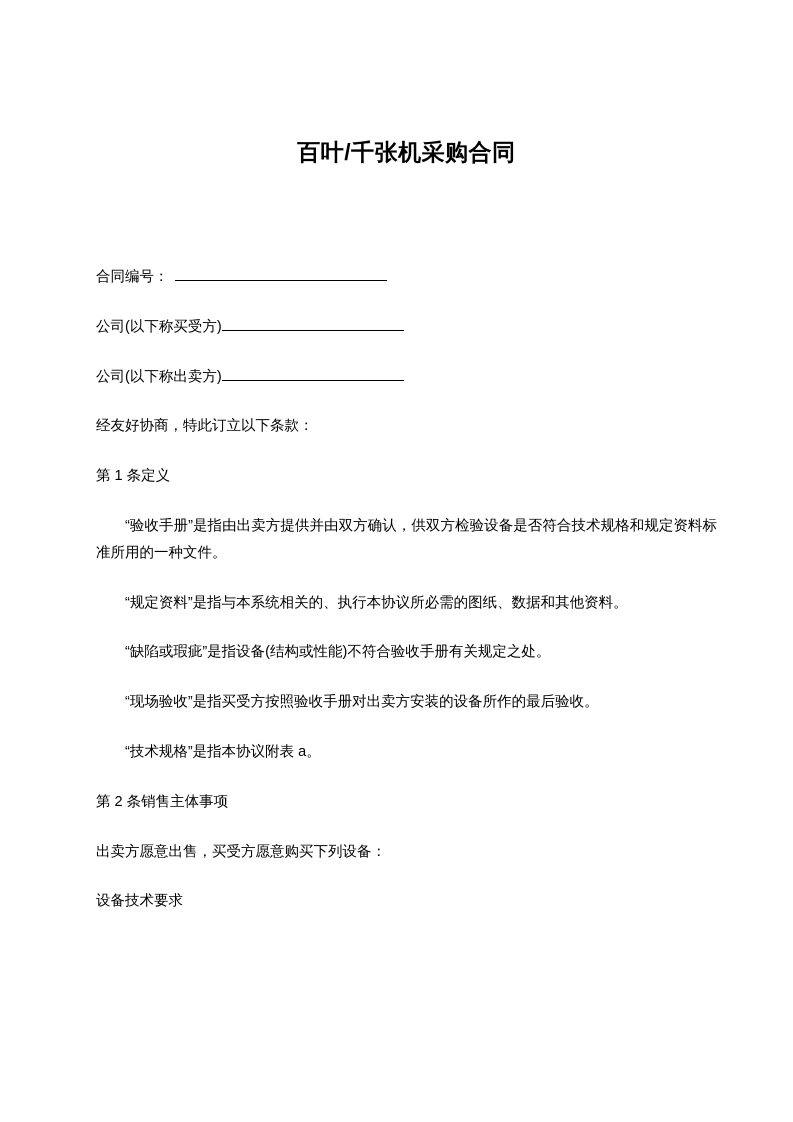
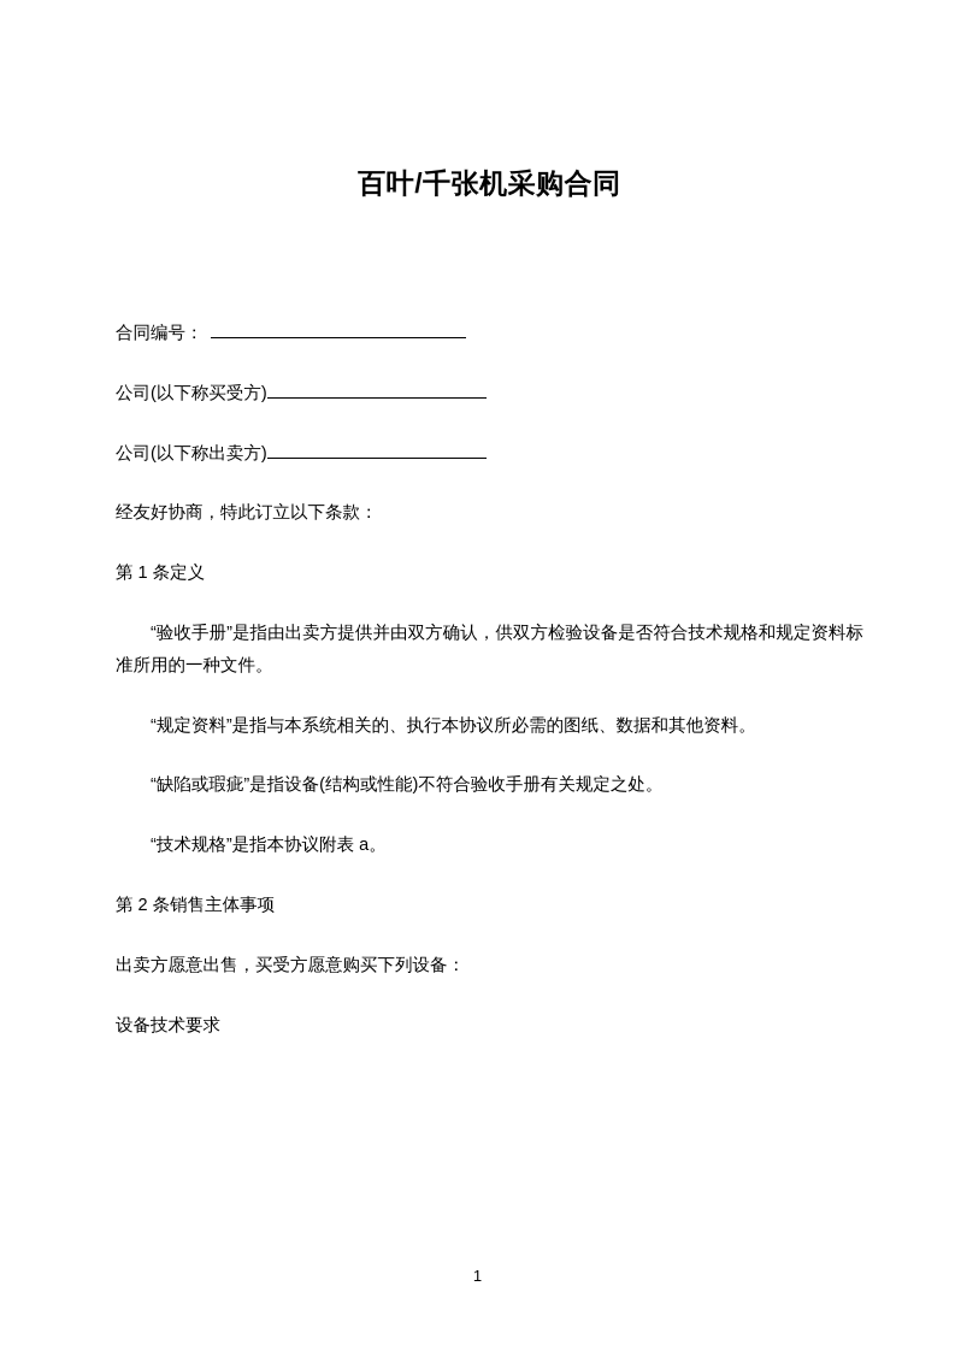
  百叶/千张机采购合同
  合同编号：
  公司(以下称买受方)
  公司(以下称出卖方)
  经友好协商，特此订立以下条款：
  第 1 条定义
  “验收手册”是指由出卖方提供并由双方确认，供双方检验设备是否符合技术规格和规定资料标准所用的一种文件。
  “规定资料”是指与本系统相关的、执行本协议所必需的图纸、数据和其他资料。
  “缺陷或瑕疵”是指设备(结构或性能)不符合验收手册有关规定之处。
- “现场验收”是指买受方按照验收手册对出卖方安装的设备所作的最后验收。
  “技术规格”是指本协议附表 a。
  第 2 条销售主体事项
  出卖方愿意出售，买受方愿意购买下列设备：
  设备技术要求
+ 1
